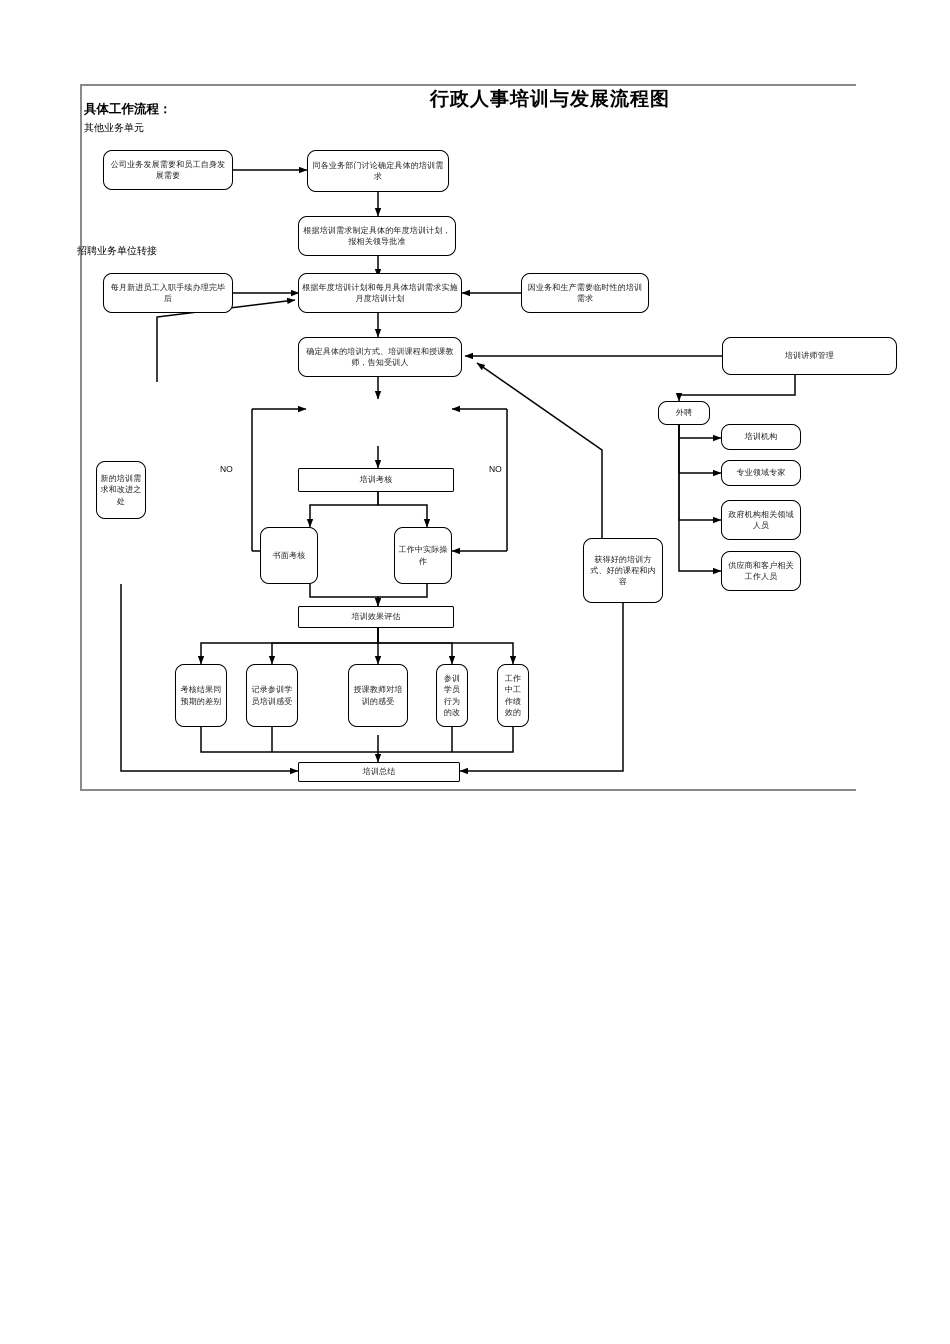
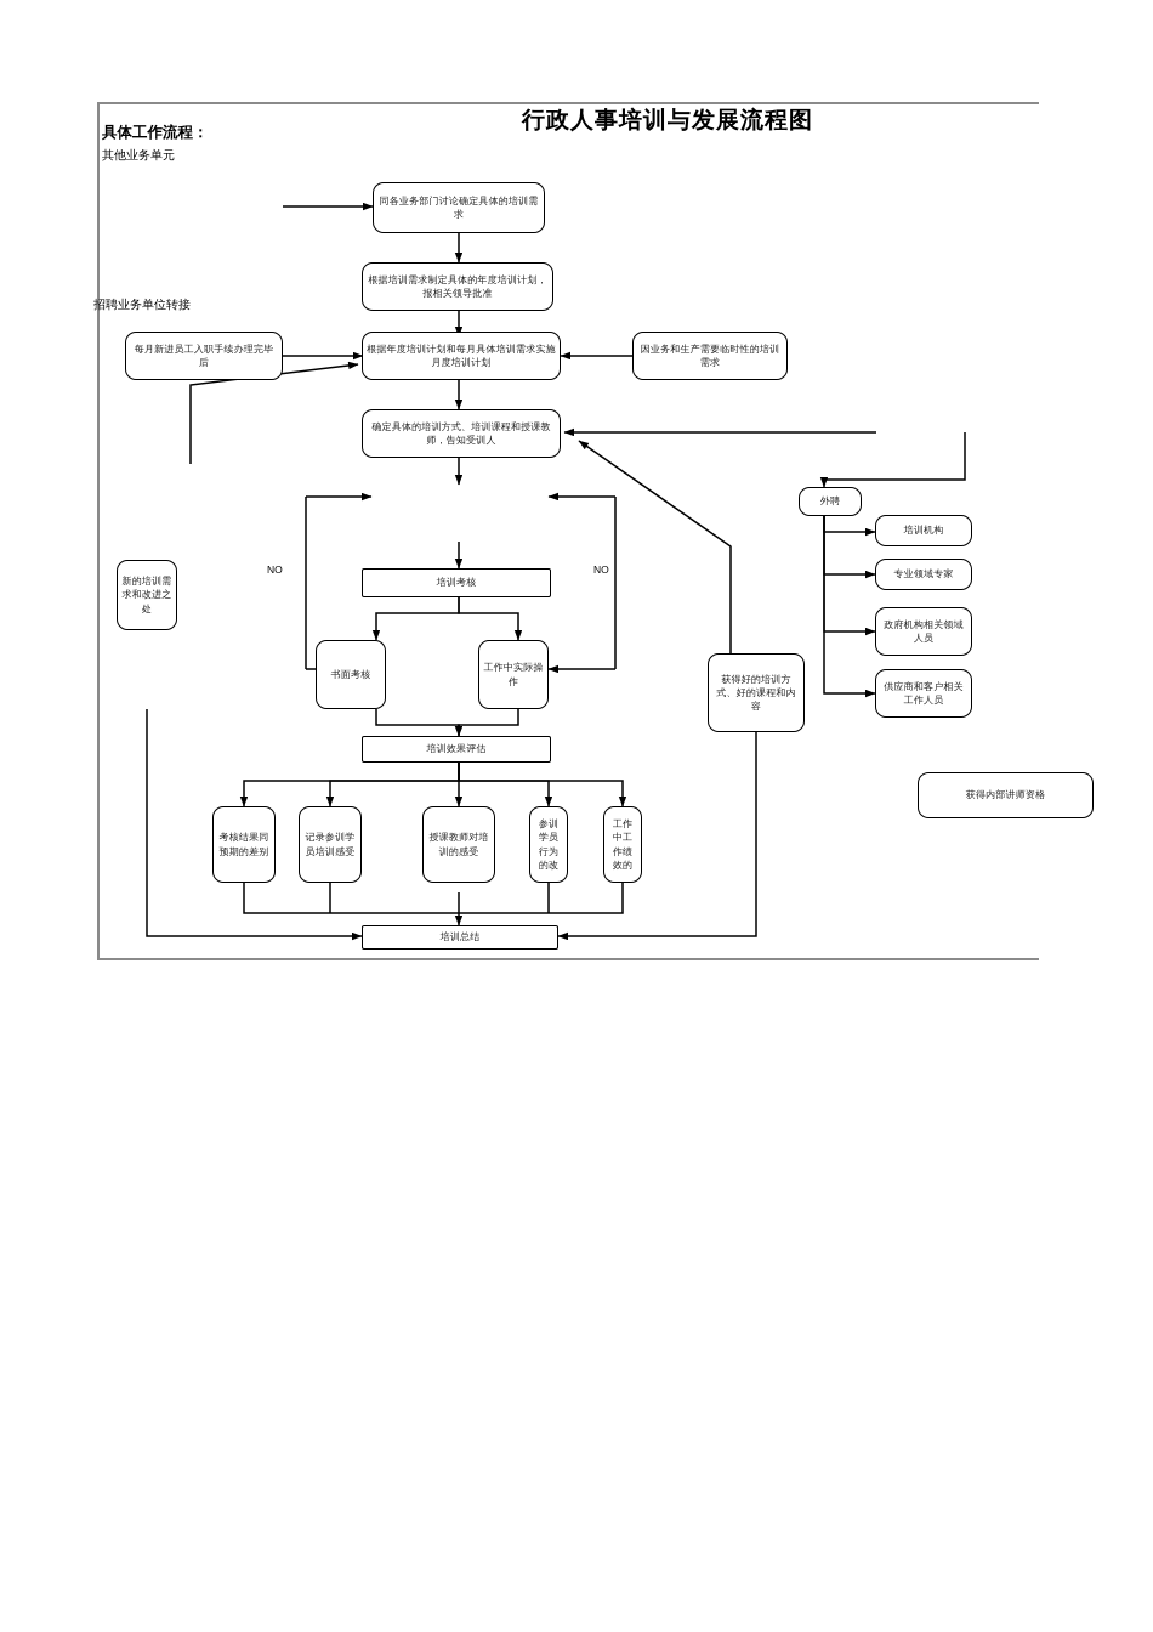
  行政人事培训与发展流程图
  具体工作流程：
  其他业务单元
  招聘业务单位转接
  NO
  NO
- 公司业务发展需要和员工自身发展需要
  同各业务部门讨论确定具体的培训需求
  根据培训需求制定具体的年度培训计划，报相关领导批准
  每月新进员工入职手续办理完毕后
  根据年度培训计划和每月具体培训需求实施月度培训计划
  因业务和生产需要临时性的培训需求
  确定具体的培训方式、培训课程和授课教师，告知受训人
  培训考核
  书面考核
  工作中实际操作
  培训效果评估
  新的培训需求和改进之处
  获得好的培训方式、好的课程和内容
- 培训讲师管理
  外聘
  培训机构
  专业领域专家
  政府机构相关领域人员
  供应商和客户相关工作人员
+ 获得内部讲师资格
  考核结果同预期的差别
  记录参训学员培训感受
  授课教师对培训的感受
  参训学员行为的改
  工作中工作绩效的
  培训总结
